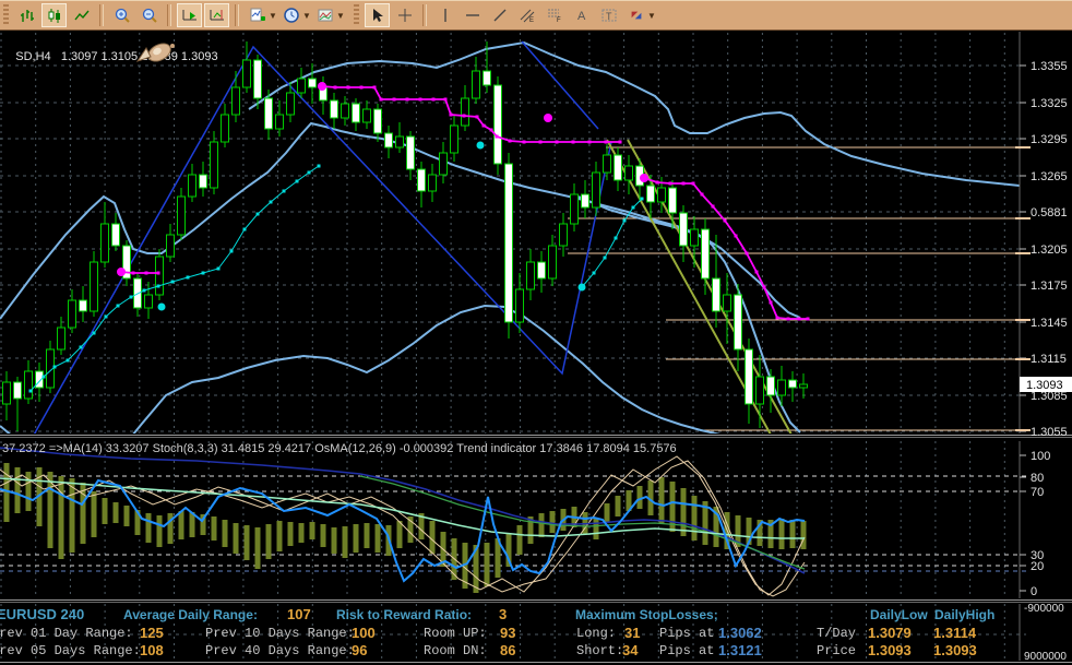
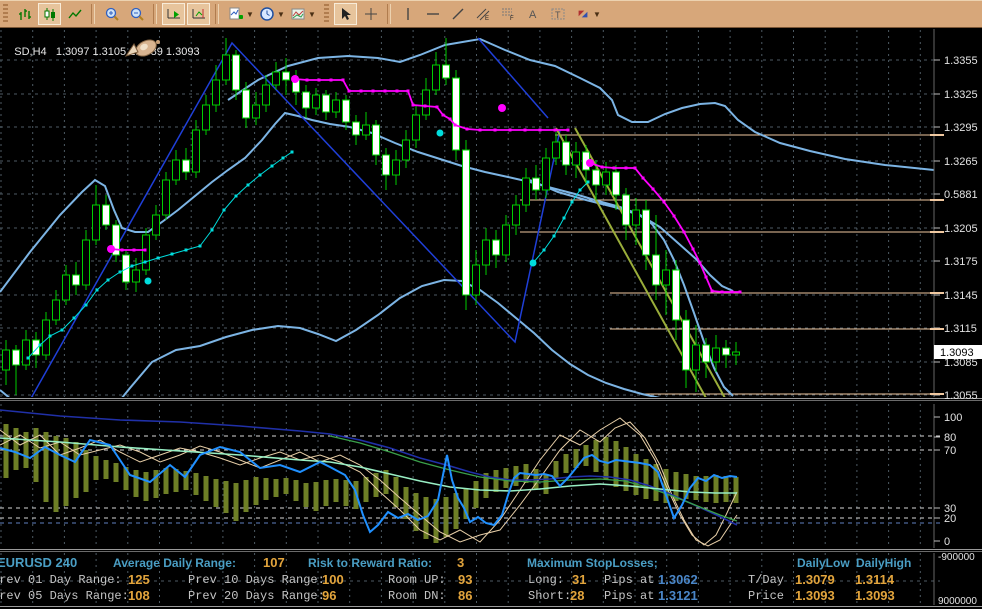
  ▼
  ▼
  ▼
  A
  T
  ▼
  1.3355
  1.3325
  1.3295
  1.3265
  0.5881
  1.3205
  1.3175
  1.3145
  1.3115
  1.3085
  1.3055
  1.3093
- 37.2372 =>MA(14) 33.3207 Stoch(8,3,3) 31.4815 29.4217 OsMA(12,26,9) -0.000392 Trend indicator 17.3846 17.8094 15.7576
  100
  80
  70
  30
  20
  0
  -900000
  9000000
  SD,H4 1.3097 1.310589 1.3093
  EURUSD 240
  Average Daily Range:
  107
  Risk to Reward Ratio:
  3
  Maximum StopLosses;
  DailyLow
  DailyHigh
  rev 01 Day Range:
  125
  Prev 10 Days Range:
  100
  Room UP:
  93
  Long:
  31
  Pips at
  1.3062
  T/Day
  1.3079
  1.3114
  rev 05 Days Range:
  108
- Prev 40 Days Range:
+ Prev 20 Days Range:
  96
  Room DN:
  86
  Short:
- 34
+ 28
  Pips at
  1.3121
  Price
  1.3093
  1.3093
